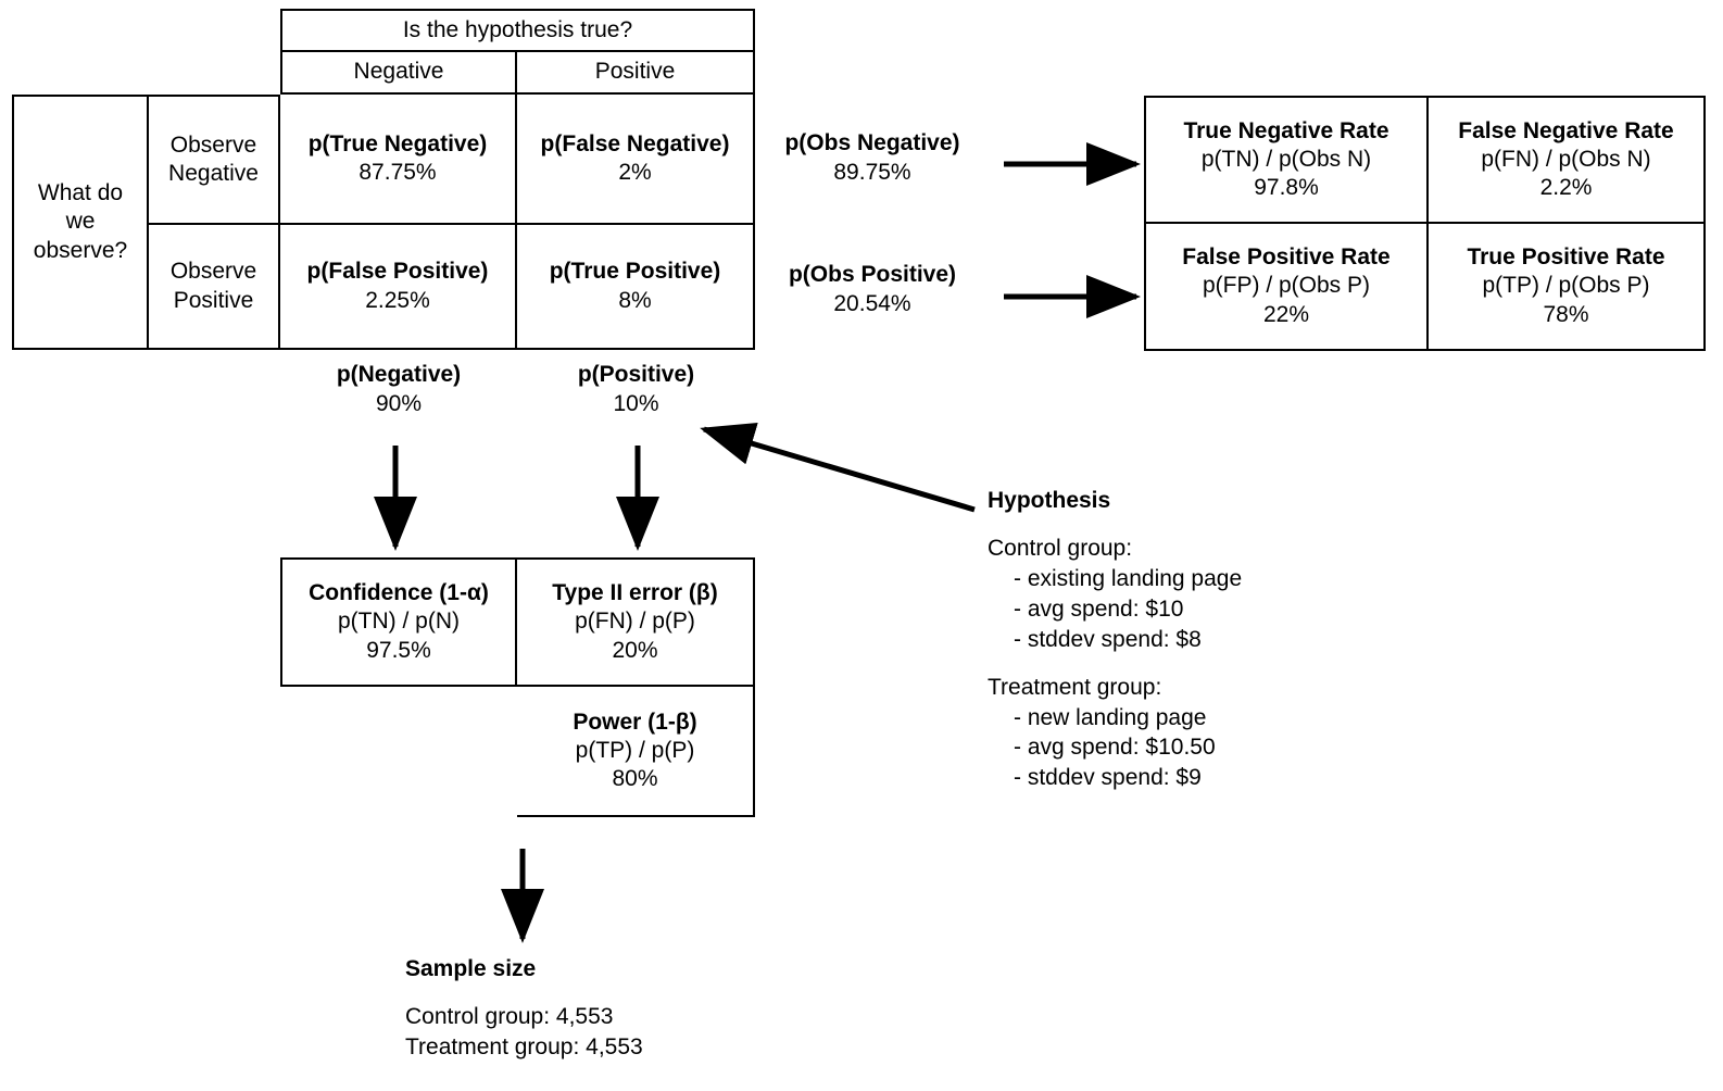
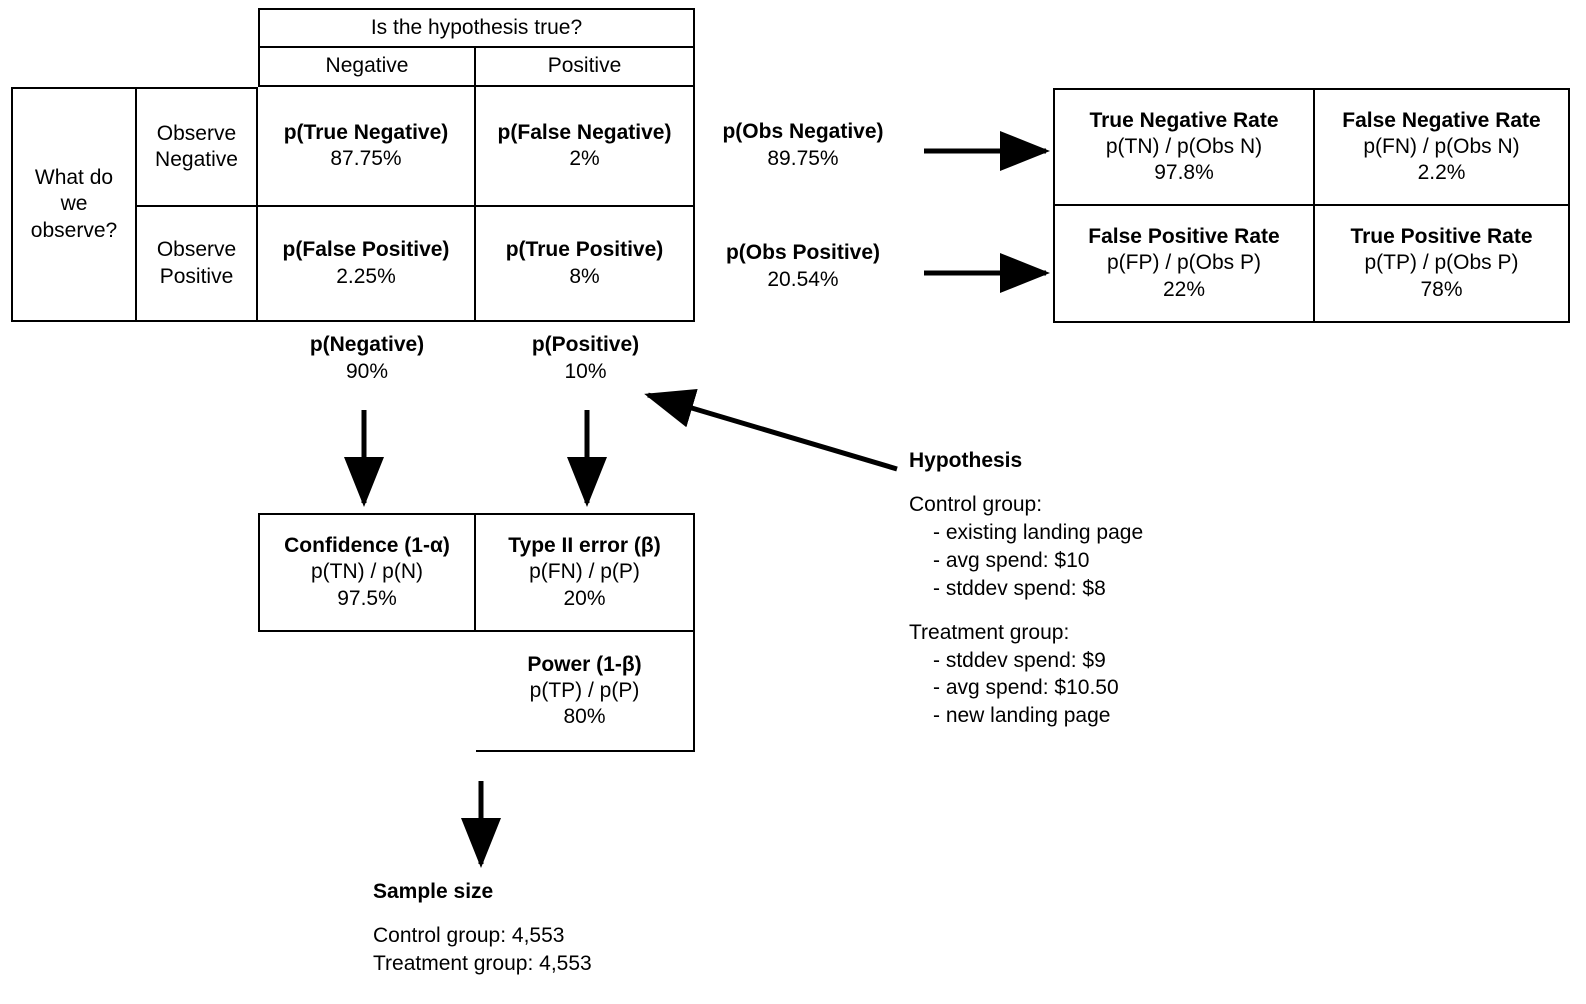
  Is the hypothesis true?
  Negative
  Positive
  What do
  we
  observe?
  Observe
  Negative
  Observe
  Positive
  p(True Negative)
  87.75%
  p(False Negative)
  2%
  p(False Positive)
  2.25%
  p(True Positive)
  8%
  p(Obs Negative)
  89.75%
  p(Obs Positive)
  20.54%
  p(Negative)
  90%
  p(Positive)
  10%
  True Negative Rate
  p(TN) / p(Obs N)
  97.8%
  False Negative Rate
  p(FN) / p(Obs N)
  2.2%
  False Positive Rate
  p(FP) / p(Obs P)
  22%
  True Positive Rate
  p(TP) / p(Obs P)
  78%
  Confidence (1-α)
  p(TN) / p(N)
  97.5%
  Type II error (β)
  p(FN) / p(P)
  20%
  Power (1-β)
  p(TP) / p(P)
  80%
  Hypothesis
  Control group:
  - existing landing page
  - avg spend: $10
  - stddev spend: $8
  Treatment group:
- - new landing page
+ - stddev spend: $9
  - avg spend: $10.50
- - stddev spend: $9
+ - new landing page
  Sample size
  Control group: 4,553
  Treatment group: 4,553
